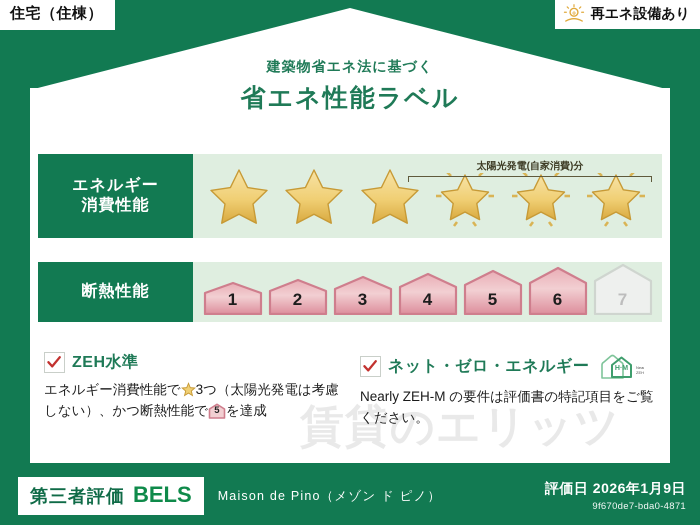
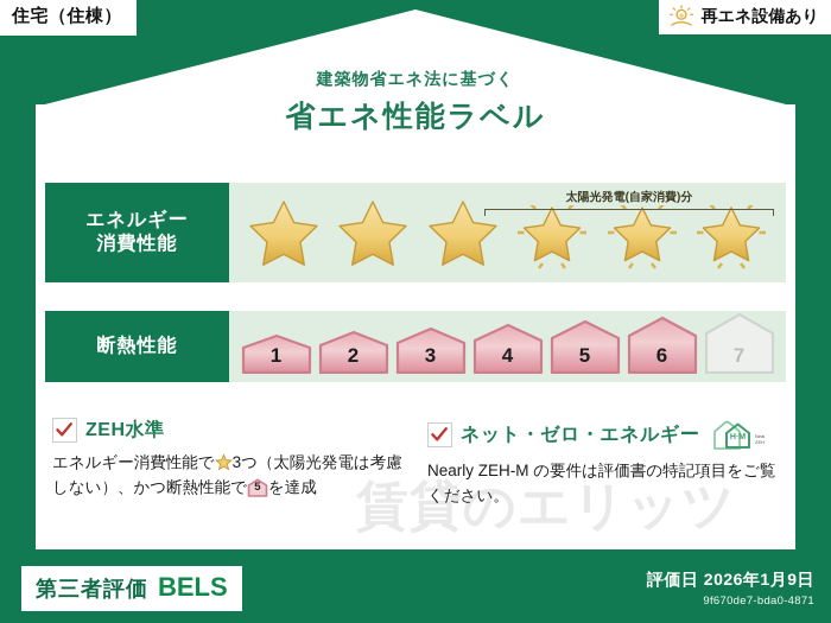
  住宅（住棟）
  再エネ設備あり
  建築物省エネ法に基づく
  省エネ性能ラベル
  エネルギー
  消費性能
  太陽光発電(自家消費)分
  断熱性能
  1
  2
  3
  4
  5
  6
  7
  賃貸のエリッツ
  ZEH水準
  エネルギー消費性能で 3つ（太陽光発電は考慮しない）、かつ断熱性能で
  5
  を達成
  ネット・ゼロ・エネルギー
  Nearly ZEH-M の要件は評価書の特記項目をご覧ください。
  第三者評価
  BELS
- Maison de Pino（メゾン ド ピノ）
  評価日 2026年1月9日
  9f670de7-bda0-4871
